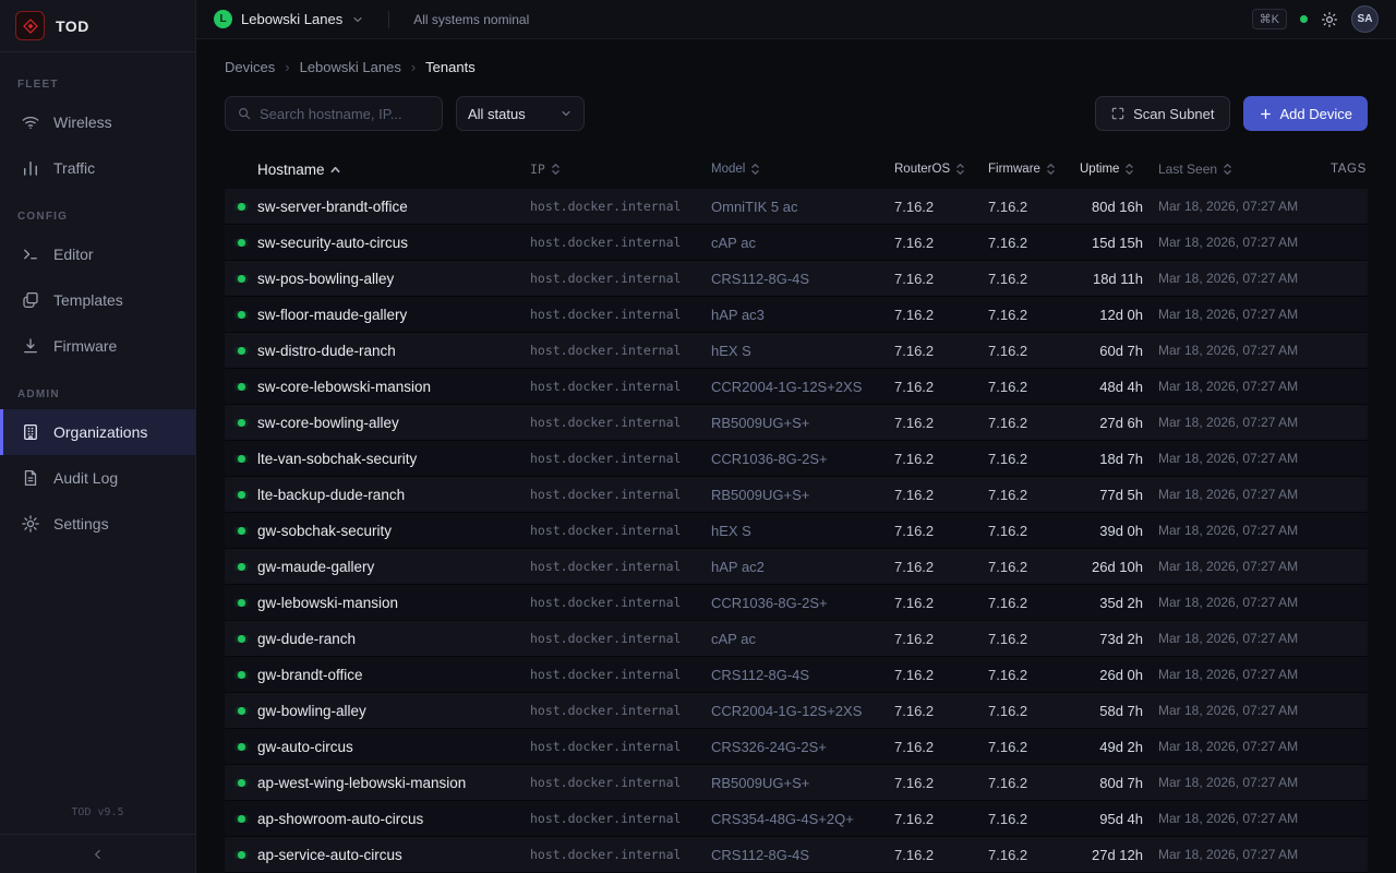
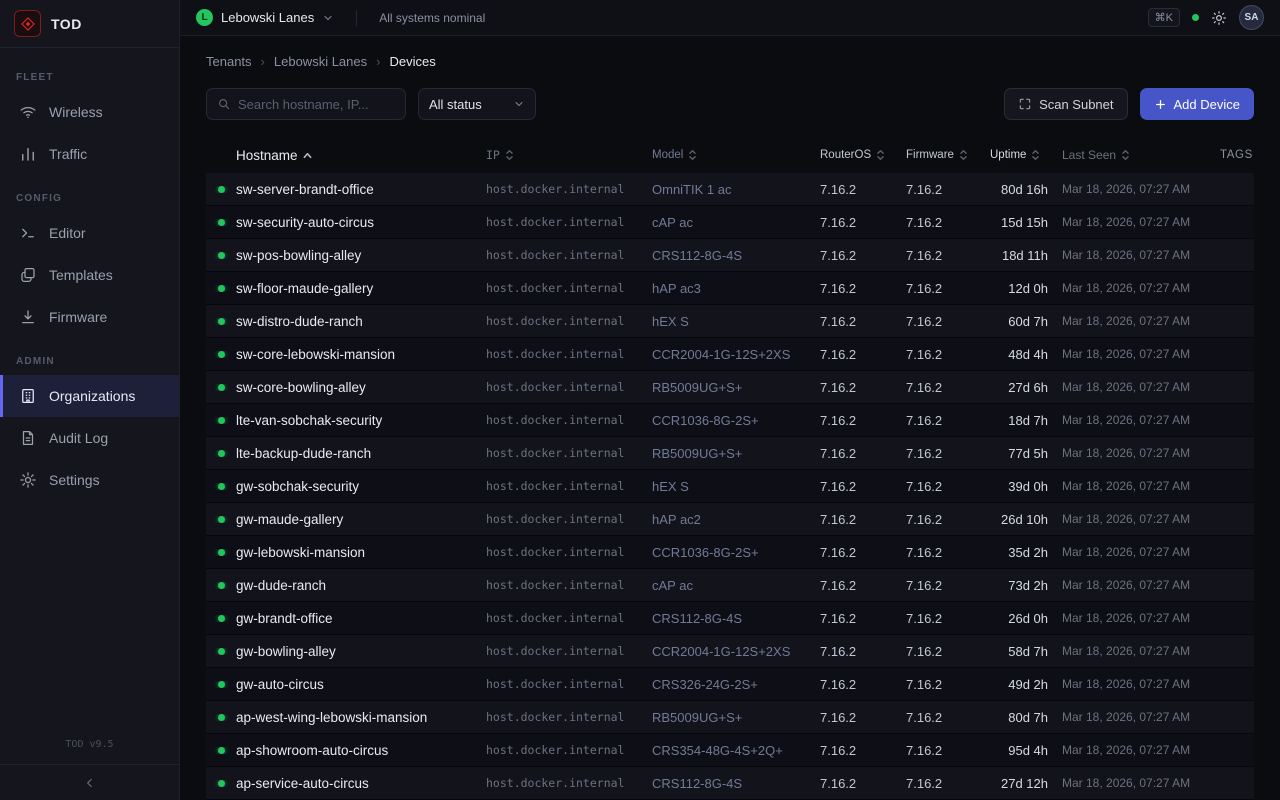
  TOD
  FLEET
  Wireless
  Traffic
  CONFIG
  Editor
  Templates
  Firmware
  ADMIN
  Organizations
  Audit Log
  Settings
  TOD v9.5
  L
  Lebowski Lanes
  All systems nominal
  ⌘K
  SA
- Devices
+ Tenants
  ›
  Lebowski Lanes
  ›
- Tenants
+ Devices
  Search hostname, IP...
  All status
  Scan Subnet
  Add Device
  Hostname
  IP
  Model
  RouterOS
  Firmware
  Uptime
  Last Seen
  TAGS
  sw-server-brandt-office
  host.docker.internal
- OmniTIK 5 ac
+ OmniTIK 1 ac
  7.16.2
  7.16.2
  80d 16h
  Mar 18, 2026, 07:27 AM
  sw-security-auto-circus
  host.docker.internal
  cAP ac
  7.16.2
  7.16.2
  15d 15h
  Mar 18, 2026, 07:27 AM
  sw-pos-bowling-alley
  host.docker.internal
  CRS112-8G-4S
  7.16.2
  7.16.2
  18d 11h
  Mar 18, 2026, 07:27 AM
  sw-floor-maude-gallery
  host.docker.internal
  hAP ac3
  7.16.2
  7.16.2
  12d 0h
  Mar 18, 2026, 07:27 AM
  sw-distro-dude-ranch
  host.docker.internal
  hEX S
  7.16.2
  7.16.2
  60d 7h
  Mar 18, 2026, 07:27 AM
  sw-core-lebowski-mansion
  host.docker.internal
  CCR2004-1G-12S+2XS
  7.16.2
  7.16.2
  48d 4h
  Mar 18, 2026, 07:27 AM
  sw-core-bowling-alley
  host.docker.internal
  RB5009UG+S+
  7.16.2
  7.16.2
  27d 6h
  Mar 18, 2026, 07:27 AM
  lte-van-sobchak-security
  host.docker.internal
  CCR1036-8G-2S+
  7.16.2
  7.16.2
  18d 7h
  Mar 18, 2026, 07:27 AM
  lte-backup-dude-ranch
  host.docker.internal
  RB5009UG+S+
  7.16.2
  7.16.2
  77d 5h
  Mar 18, 2026, 07:27 AM
  gw-sobchak-security
  host.docker.internal
  hEX S
  7.16.2
  7.16.2
  39d 0h
  Mar 18, 2026, 07:27 AM
  gw-maude-gallery
  host.docker.internal
  hAP ac2
  7.16.2
  7.16.2
  26d 10h
  Mar 18, 2026, 07:27 AM
  gw-lebowski-mansion
  host.docker.internal
  CCR1036-8G-2S+
  7.16.2
  7.16.2
  35d 2h
  Mar 18, 2026, 07:27 AM
  gw-dude-ranch
  host.docker.internal
  cAP ac
  7.16.2
  7.16.2
  73d 2h
  Mar 18, 2026, 07:27 AM
  gw-brandt-office
  host.docker.internal
  CRS112-8G-4S
  7.16.2
  7.16.2
  26d 0h
  Mar 18, 2026, 07:27 AM
  gw-bowling-alley
  host.docker.internal
  CCR2004-1G-12S+2XS
  7.16.2
  7.16.2
  58d 7h
  Mar 18, 2026, 07:27 AM
  gw-auto-circus
  host.docker.internal
  CRS326-24G-2S+
  7.16.2
  7.16.2
  49d 2h
  Mar 18, 2026, 07:27 AM
  ap-west-wing-lebowski-mansion
  host.docker.internal
  RB5009UG+S+
  7.16.2
  7.16.2
  80d 7h
  Mar 18, 2026, 07:27 AM
  ap-showroom-auto-circus
  host.docker.internal
  CRS354-48G-4S+2Q+
  7.16.2
  7.16.2
  95d 4h
  Mar 18, 2026, 07:27 AM
  ap-service-auto-circus
  host.docker.internal
  CRS112-8G-4S
  7.16.2
  7.16.2
  27d 12h
  Mar 18, 2026, 07:27 AM
